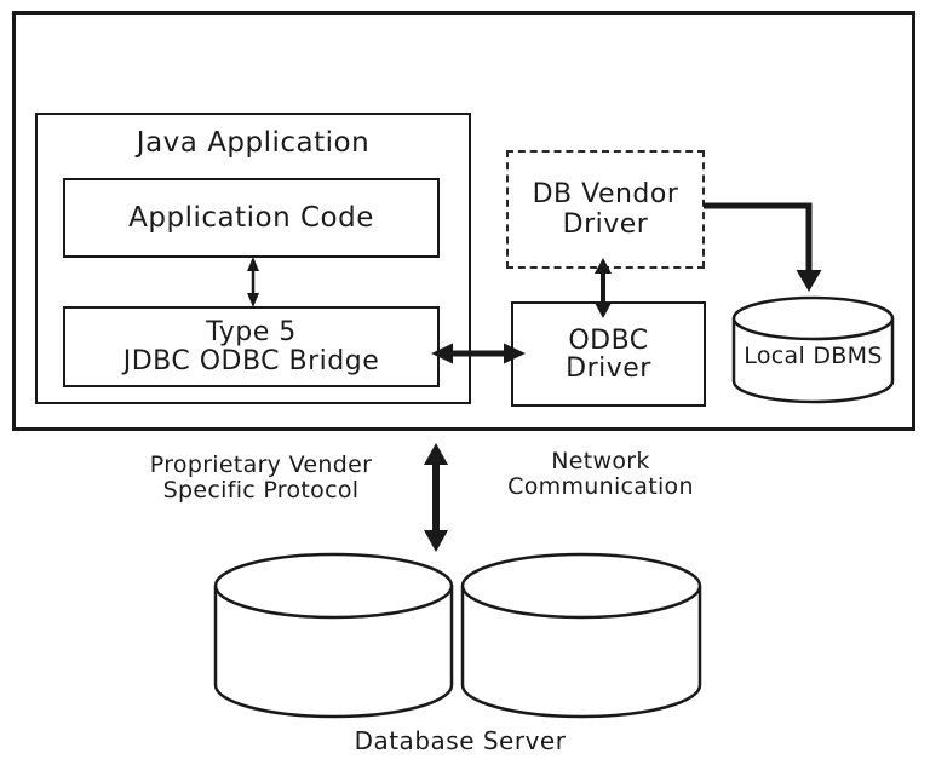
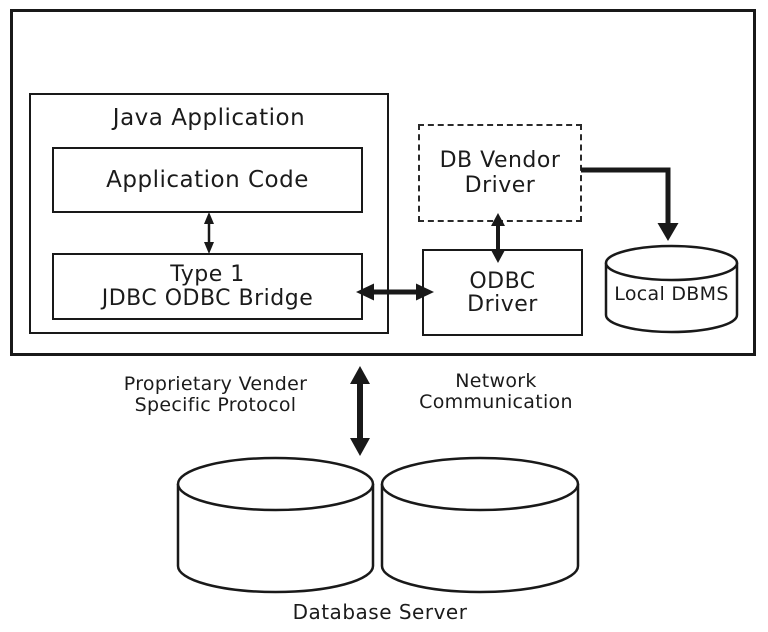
  Java Application
  Application Code
- Type 5
+ Type 1
  JDBC ODBC Bridge
  DB Vendor
  Driver
  ODBC
  Driver
  Local DBMS
  Proprietary Vender
  Specific Protocol
  Network
  Communication
  Database Server
